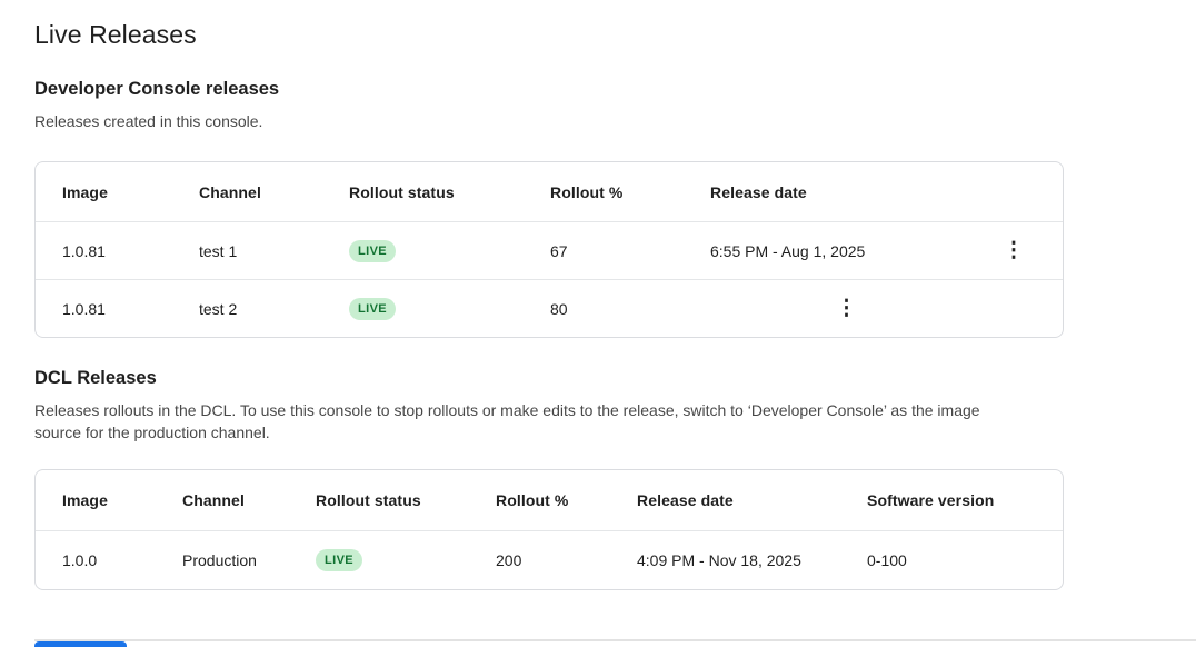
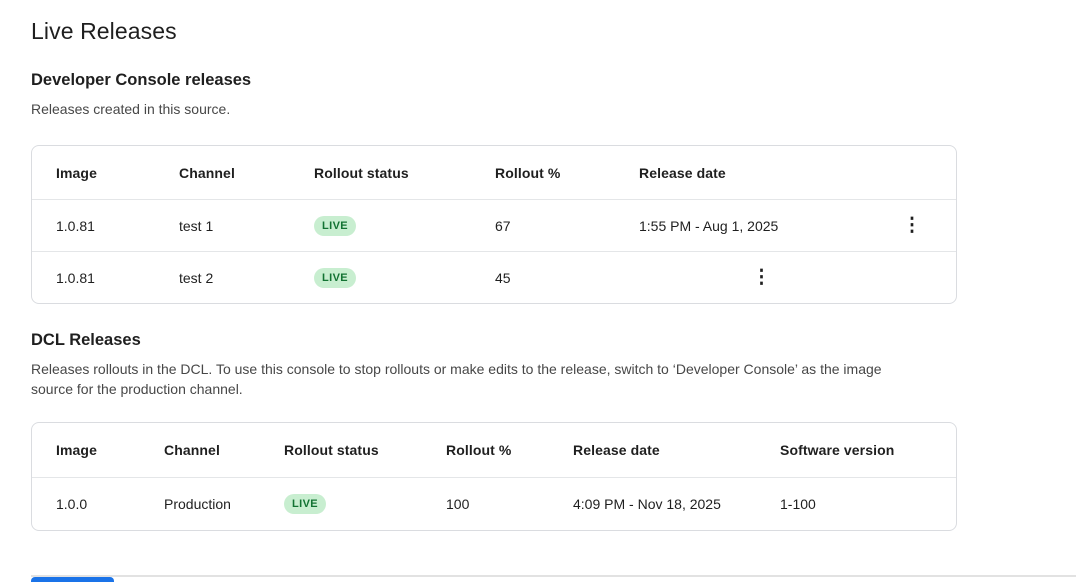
  Live Releases
  Developer Console releases
- Releases created in this console.
+ Releases created in this source.
  Image
  Channel
  Rollout status
  Rollout %
  Release date
  1.0.81
  test 1
  LIVE
  67
- 6:55 PM - Aug 1, 2025
+ 1:55 PM - Aug 1, 2025
  ⋮
  1.0.81
  test 2
  LIVE
- 80
+ 45
  ⋮
  DCL Releases
  Releases rollouts in the DCL. To use this console to stop rollouts or make edits to the release, switch to ‘Developer Console’ as the image source for the production channel.
  Image
  Channel
  Rollout status
  Rollout %
  Release date
  Software version
  1.0.0
  Production
  LIVE
- 200
+ 100
  4:09 PM - Nov 18, 2025
- 0-100
+ 1-100
